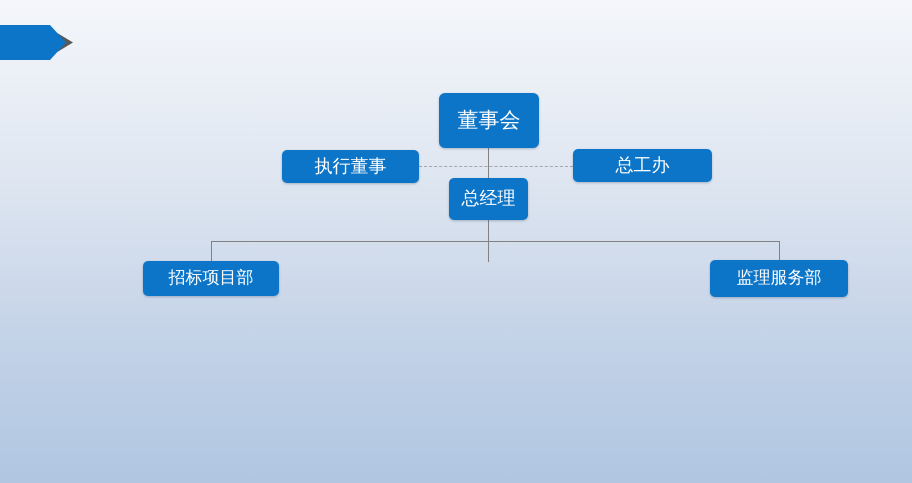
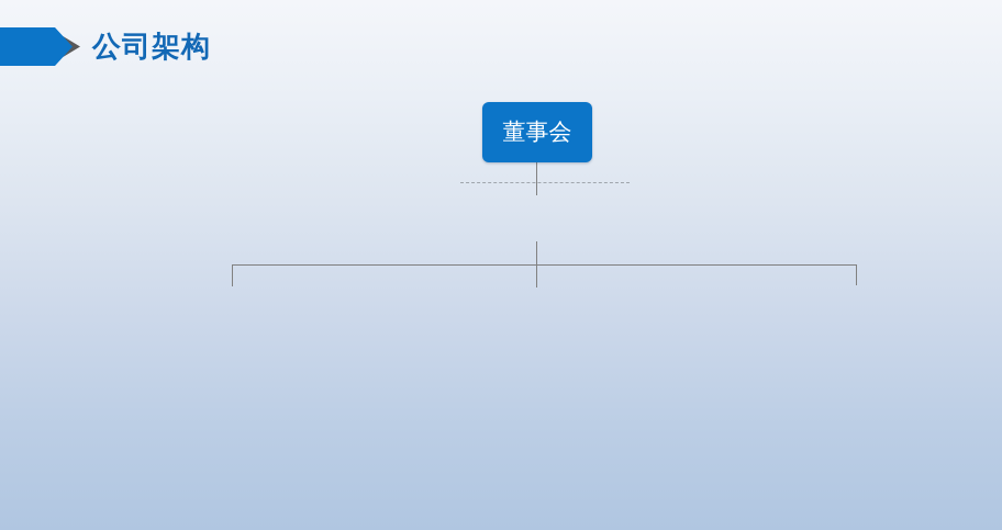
+ 公司架构
  董事会
- 执行董事
- 总工办
- 总经理
- 招标项目部
- 监理服务部
